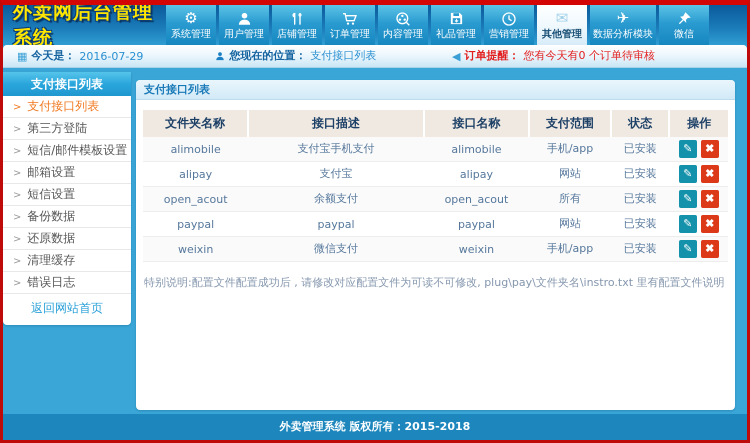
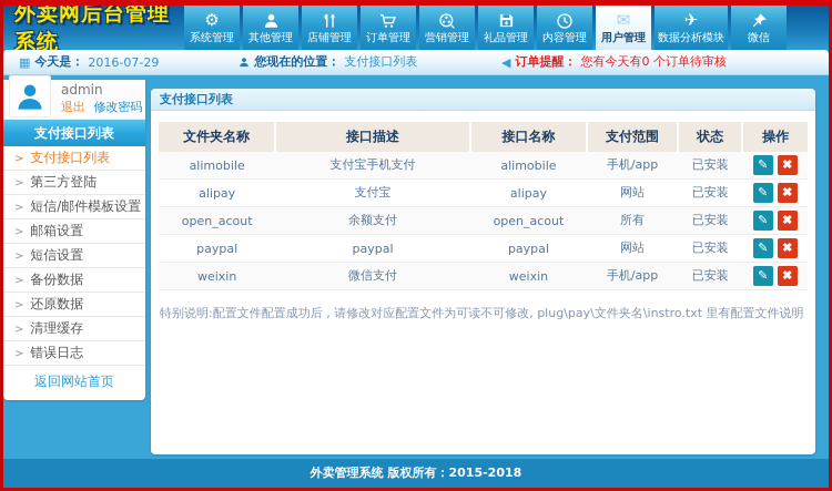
  外卖网后台管理系统
  ⚙
  系统管理
- 用户管理
+ 其他管理
  店铺管理
  订单管理
- 内容管理
+ 营销管理
  礼品管理
- 营销管理
+ 内容管理
  ✉
- 其他管理
+ 用户管理
  ✈
  数据分析模块
  微信
  ▦
  今天是：
  2016-07-29
  您现在的位置：
  支付接口列表
  ◀
  订单提醒：
  您有今天有0 个订单待审核
+ admin
+ 退出 修改密码
  支付接口列表
  > 支付接口列表
  > 第三方登陆
  > 短信/邮件模板设置
  > 邮箱设置
  > 短信设置
  > 备份数据
  > 还原数据
  > 清理缓存
  > 错误日志
  返回网站首页
  支付接口列表
  文件夹名称	接口描述	接口名称	支付范围	状态	操作
  alimobile	支付宝手机支付	alimobile	手机/app	已安装	✎ ✖
  alipay	支付宝	alipay	网站	已安装	✎ ✖
  open_acout	余额支付	open_acout	所有	已安装	✎ ✖
  paypal	paypal	paypal	网站	已安装	✎ ✖
  weixin	微信支付	weixin	手机/app	已安装	✎ ✖
  特别说明:配置文件配置成功后 , 请修改对应配置文件为可读不可修改, plug\pay\文件夹名\instro.txt 里有配置文件说明
  外卖管理系统 版权所有：2015-2018
